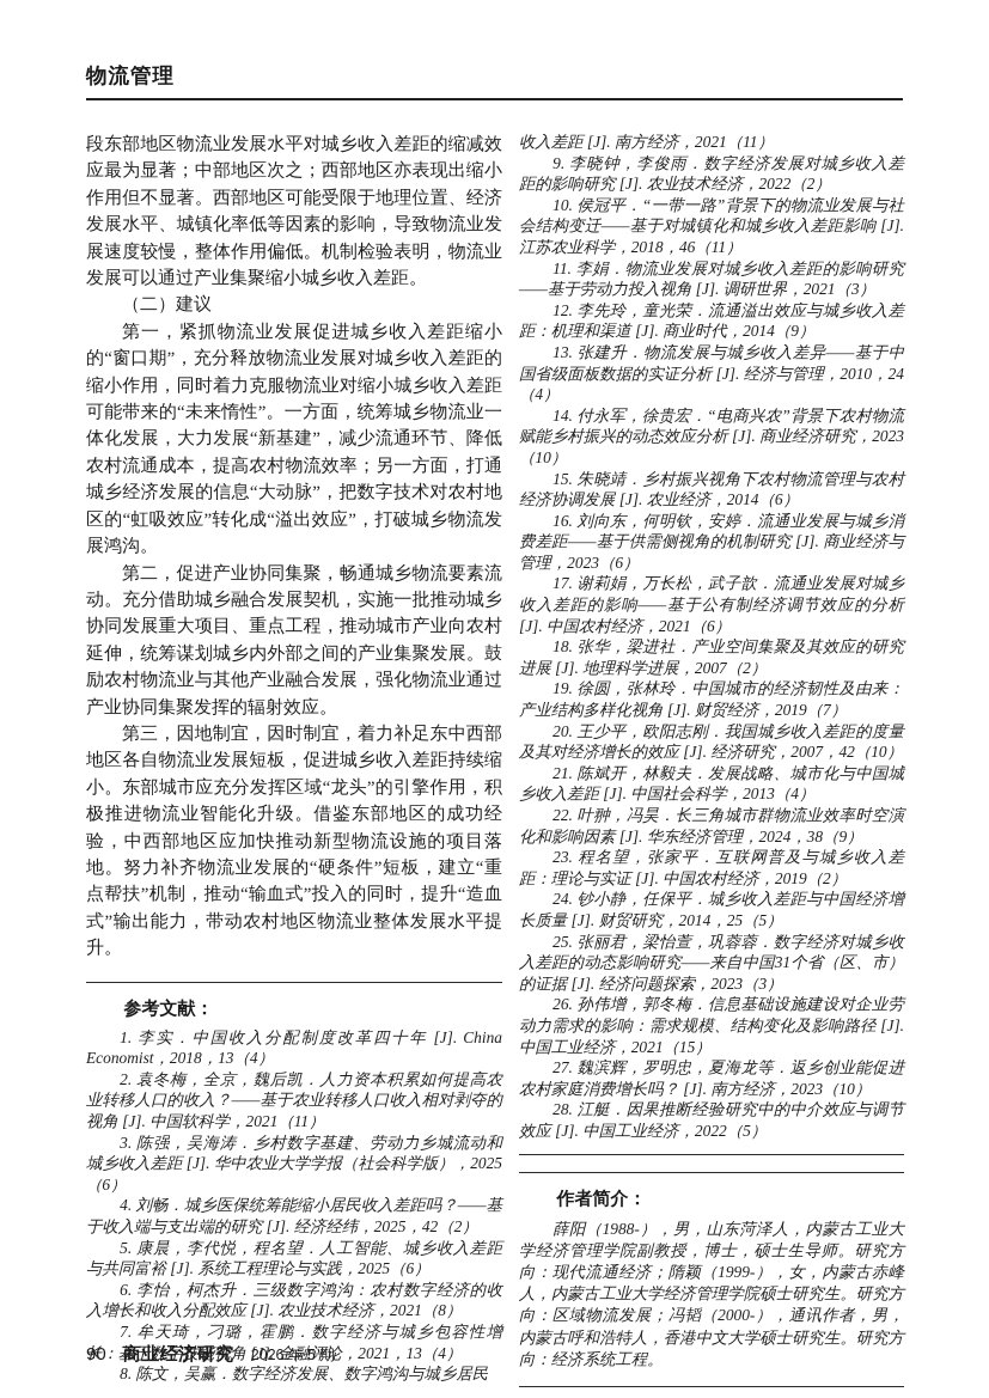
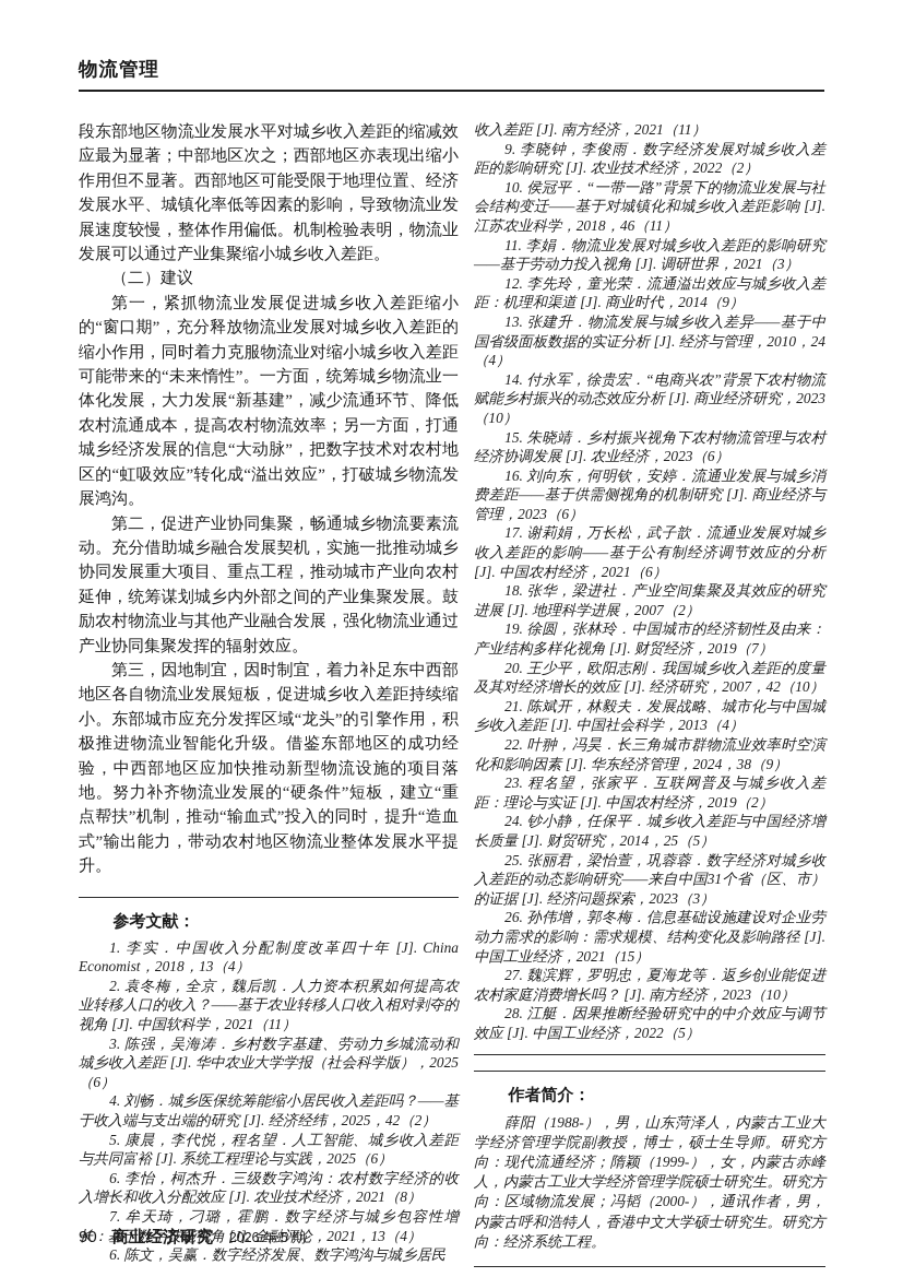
  物流管理
  段东部地区物流业发展水平对城乡收入差距的缩减效应最为显著；中部地区次之；西部地区亦表现出缩小作用但不显著。西部地区可能受限于地理位置、经济发展水平、城镇化率低等因素的影响，导致物流业发展速度较慢，整体作用偏低。机制检验表明，物流业发展可以通过产业集聚缩小城乡收入差距。
  （二）建议
  第一，紧抓物流业发展促进城乡收入差距缩小的“窗口期”，充分释放物流业发展对城乡收入差距的缩小作用，同时着力克服物流业对缩小城乡收入差距可能带来的“未来惰性”。一方面，统筹城乡物流业一体化发展，大力发展“新基建”，减少流通环节、降低农村流通成本，提高农村物流效率；另一方面，打通城乡经济发展的信息“大动脉”，把数字技术对农村地区的“虹吸效应”转化成“溢出效应”，打破城乡物流发展鸿沟。
  第二，促进产业协同集聚，畅通城乡物流要素流动。充分借助城乡融合发展契机，实施一批推动城乡协同发展重大项目、重点工程，推动城市产业向农村延伸，统筹谋划城乡内外部之间的产业集聚发展。鼓励农村物流业与其他产业融合发展，强化物流业通过产业协同集聚发挥的辐射效应。
  第三，因地制宜，因时制宜，着力补足东中西部地区各自物流业发展短板，促进城乡收入差距持续缩小。东部城市应充分发挥区域“龙头”的引擎作用，积极推进物流业智能化升级。借鉴东部地区的成功经验，中西部地区应加快推动新型物流设施的项目落地。努力补齐物流业发展的“硬条件”短板，建立“重点帮扶”机制，推动“输血式”投入的同时，提升“造血式”输出能力，带动农村地区物流业整体发展水平提升。
  参考文献：
  1. 李实．中国收入分配制度改革四十年 [J]. China Economist，2018，13（4）
  2. 袁冬梅，全京，魏后凯．人力资本积累如何提高农业转移人口的收入？——基于农业转移人口收入相对剥夺的视角 [J]. 中国软科学，2021（11）
  3. 陈强，吴海涛．乡村数字基建、劳动力乡城流动和城乡收入差距 [J]. 华中农业大学学报（社会科学版），2025（6）
  4. 刘畅．城乡医保统筹能缩小居民收入差距吗？——基于收入端与支出端的研究 [J]. 经济经纬，2025，42（2）
  5. 康晨，李代悦，程名望．人工智能、城乡收入差距与共同富裕 [J]. 系统工程理论与实践，2025（6）
  6. 李怡，柯杰升．三级数字鸿沟：农村数字经济的收入增长和收入分配效应 [J]. 农业技术经济，2021（8）
  7. 牟天琦，刁璐，霍鹏．数字经济与城乡包容性增长：基于数字技能视角 [J]. 金融评论，2021，13（4）
- 8. 陈文，吴赢．数字经济发展、数字鸿沟与城乡居民
+ 6. 陈文，吴赢．数字经济发展、数字鸿沟与城乡居民
  收入差距 [J]. 南方经济，2021（11）
  9. 李晓钟，李俊雨．数字经济发展对城乡收入差距的影响研究 [J]. 农业技术经济，2022（2）
  10. 侯冠平．“一带一路”背景下的物流业发展与社会结构变迁——基于对城镇化和城乡收入差距影响 [J]. 江苏农业科学，2018，46（11）
  11. 李娟．物流业发展对城乡收入差距的影响研究——基于劳动力投入视角 [J]. 调研世界，2021（3）
  12. 李先玲，童光荣．流通溢出效应与城乡收入差距：机理和渠道 [J]. 商业时代，2014（9）
  13. 张建升．物流发展与城乡收入差异——基于中国省级面板数据的实证分析 [J]. 经济与管理，2010，24（4）
  14. 付永军，徐贵宏．“电商兴农”背景下农村物流赋能乡村振兴的动态效应分析 [J]. 商业经济研究，2023（10）
- 15. 朱晓靖．乡村振兴视角下农村物流管理与农村经济协调发展 [J]. 农业经济，2014（6）
+ 15. 朱晓靖．乡村振兴视角下农村物流管理与农村经济协调发展 [J]. 农业经济，2023（6）
  16. 刘向东，何明钦，安婷．流通业发展与城乡消费差距——基于供需侧视角的机制研究 [J]. 商业经济与管理，2023（6）
  17. 谢莉娟，万长松，武子歆．流通业发展对城乡收入差距的影响——基于公有制经济调节效应的分析 [J]. 中国农村经济，2021（6）
  18. 张华，梁进社．产业空间集聚及其效应的研究进展 [J]. 地理科学进展，2007（2）
  19. 徐圆，张林玲．中国城市的经济韧性及由来：产业结构多样化视角 [J]. 财贸经济，2019（7）
  20. 王少平，欧阳志刚．我国城乡收入差距的度量及其对经济增长的效应 [J]. 经济研究，2007，42（10）
  21. 陈斌开，林毅夫．发展战略、城市化与中国城乡收入差距 [J]. 中国社会科学，2013（4）
  22. 叶翀，冯昊．长三角城市群物流业效率时空演化和影响因素 [J]. 华东经济管理，2024，38（9）
  23. 程名望，张家平．互联网普及与城乡收入差距：理论与实证 [J]. 中国农村经济，2019（2）
  24. 钞小静，任保平．城乡收入差距与中国经济增长质量 [J]. 财贸研究，2014，25（5）
  25. 张丽君，梁怡萱，巩蓉蓉．数字经济对城乡收入差距的动态影响研究——来自中国31个省（区、市）的证据 [J]. 经济问题探索，2023（3）
  26. 孙伟增，郭冬梅．信息基础设施建设对企业劳动力需求的影响：需求规模、结构变化及影响路径 [J]. 中国工业经济，2021（15）
  27. 魏滨辉，罗明忠，夏海龙等．返乡创业能促进农村家庭消费增长吗？ [J]. 南方经济，2023（10）
  28. 江艇．因果推断经验研究中的中介效应与调节效应 [J]. 中国工业经济，2022（5）
  作者简介：
  薛阳（1988-），男，山东菏泽人，内蒙古工业大学经济管理学院副教授，博士，硕士生导师。研究方向：现代流通经济；隋颖（1999-），女，内蒙古赤峰人，内蒙古工业大学经济管理学院硕士研究生。研究方向：区域物流发展；冯韬（2000-），通讯作者，男，内蒙古呼和浩特人，香港中文大学硕士研究生。研究方向：经济系统工程。
  90
  商业经济研究
  2026 年 5 期
